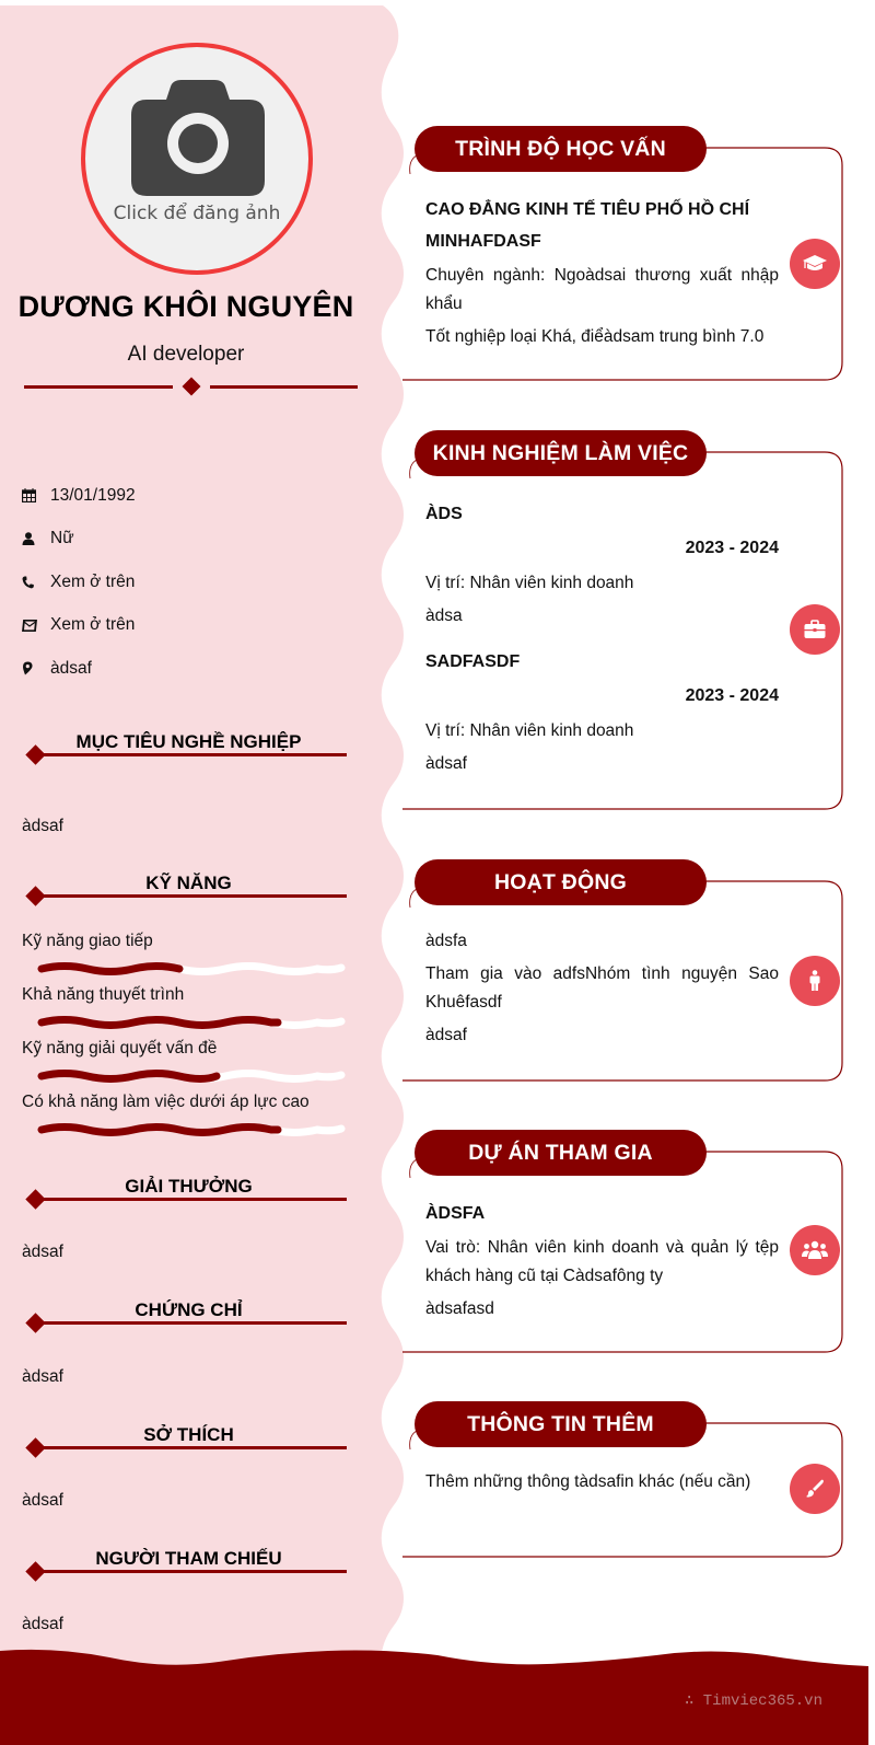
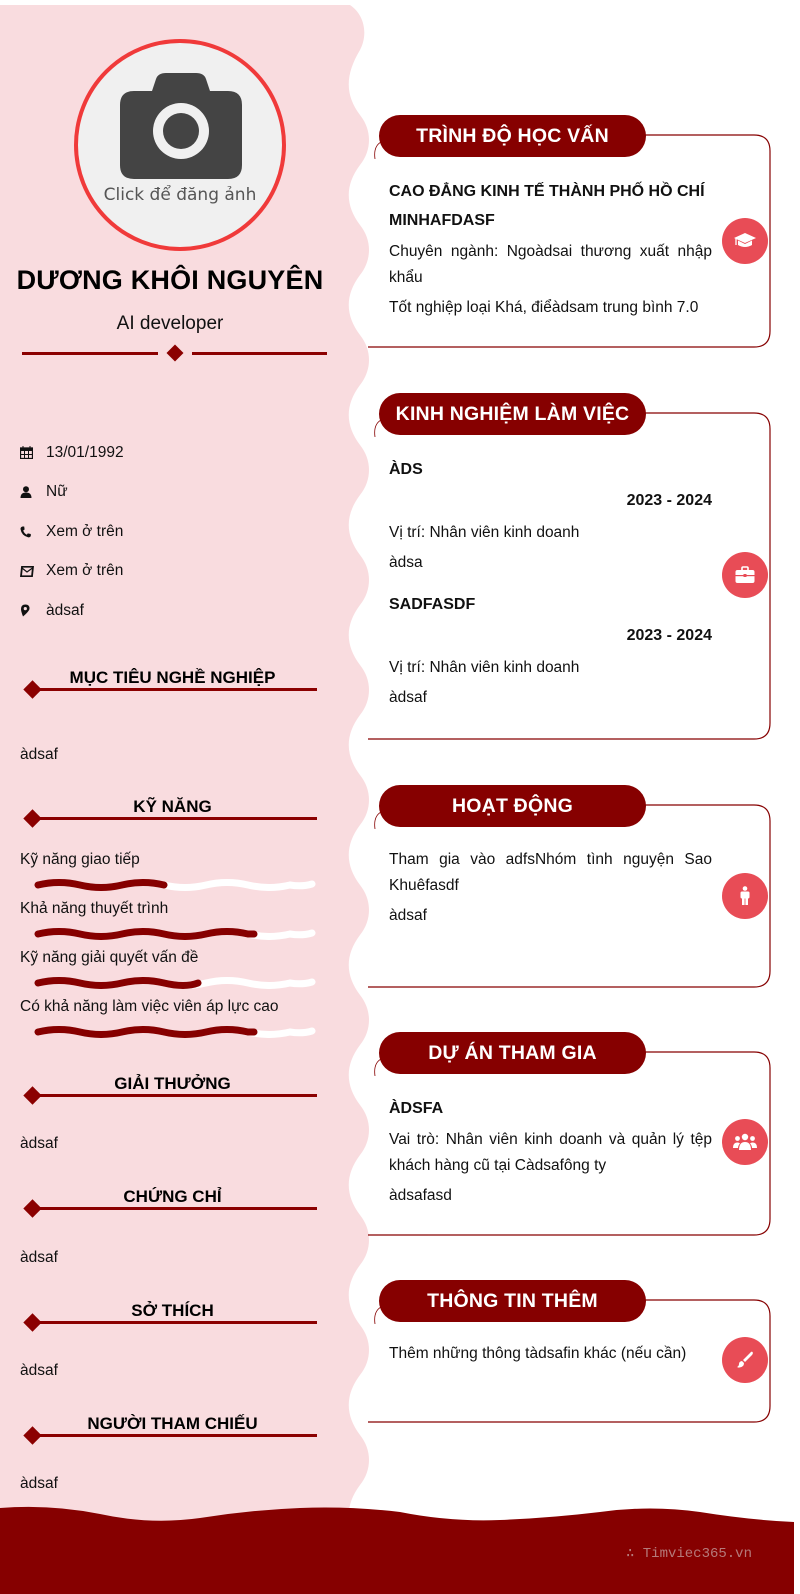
  Click để đăng ảnh
  DƯƠNG KHÔI NGUYÊN
  AI developer
  13/01/1992
  Nữ
  Xem ở trên
  Xem ở trên
  àdsaf
  MỤC TIÊU NGHỀ NGHIỆP
  àdsaf
  KỸ NĂNG
  Kỹ năng giao tiếp
  Khả năng thuyết trình
  Kỹ năng giải quyết vấn đề
- Có khả năng làm việc dưới áp lực cao
+ Có khả năng làm việc viên áp lực cao
  GIẢI THƯỞNG
  àdsaf
  CHỨNG CHỈ
  àdsaf
  SỞ THÍCH
  àdsaf
  NGƯỜI THAM CHIẾU
  àdsaf
  TRÌNH ĐỘ HỌC VẤN
- CAO ĐẲNG KINH TẾ TIÊU PHỐ HỒ CHÍ MINHAFDASF
+ CAO ĐẲNG KINH TẾ THÀNH PHỐ HỒ CHÍ MINHAFDASF
  Chuyên ngành: Ngoàdsai thương xuất nhập khẩu
  Tốt nghiệp loại Khá, điểàdsam trung bình 7.0
  KINH NGHIỆM LÀM VIỆC
  ÀDS
  2023 - 2024
  Vị trí: Nhân viên kinh doanh
  àdsa
  SADFASDF
  2023 - 2024
  Vị trí: Nhân viên kinh doanh
  àdsaf
  HOẠT ĐỘNG
- àdsfa
  Tham gia vào adfsNhóm tình nguyện Sao Khuêfasdf
  àdsaf
  DỰ ÁN THAM GIA
  ÀDSFA
  Vai trò: Nhân viên kinh doanh và quản lý tệp khách hàng cũ tại Càdsafông ty
  àdsafasd
  THÔNG TIN THÊM
  Thêm những thông tàdsafin khác (nếu cần)
  ∴ Timviec365.vn
